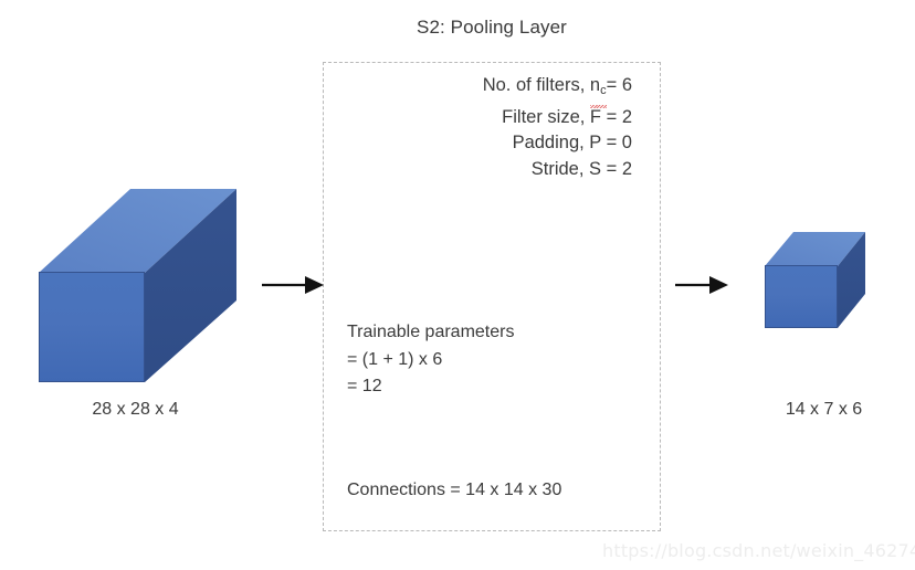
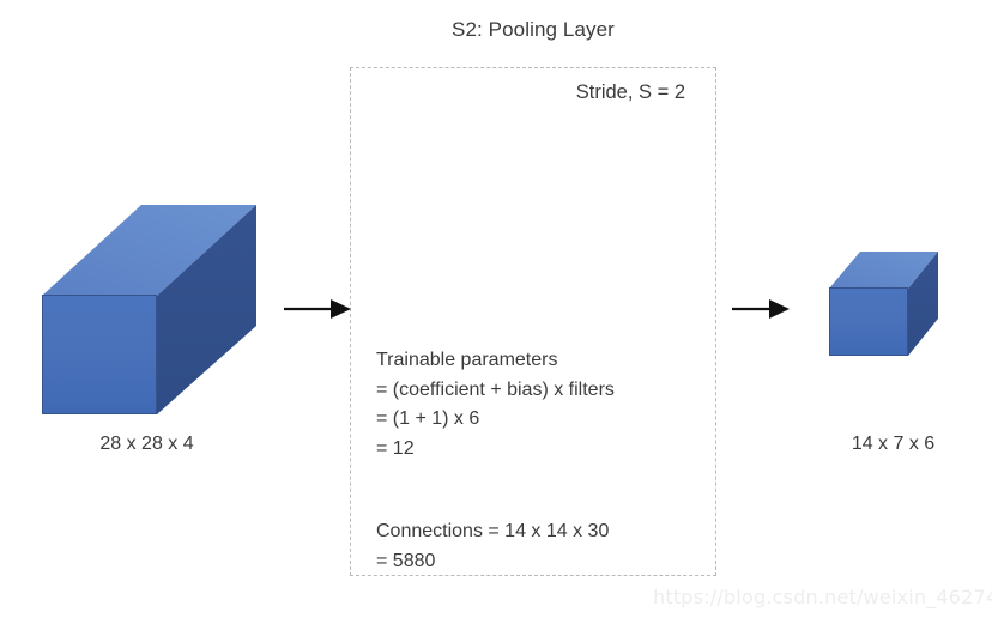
  S2: Pooling Layer
- No. of filters, nc= 6
- Filter size, F = 2
- Padding, P = 0
  Stride, S = 2
  Trainable parameters
+ = (coefficient + bias) x filters
  = (1 + 1) x 6
  = 12
  Connections = 14 x 14 x 30
+ = 5880
  28 x 28 x 4
  14 x 7 x 6
